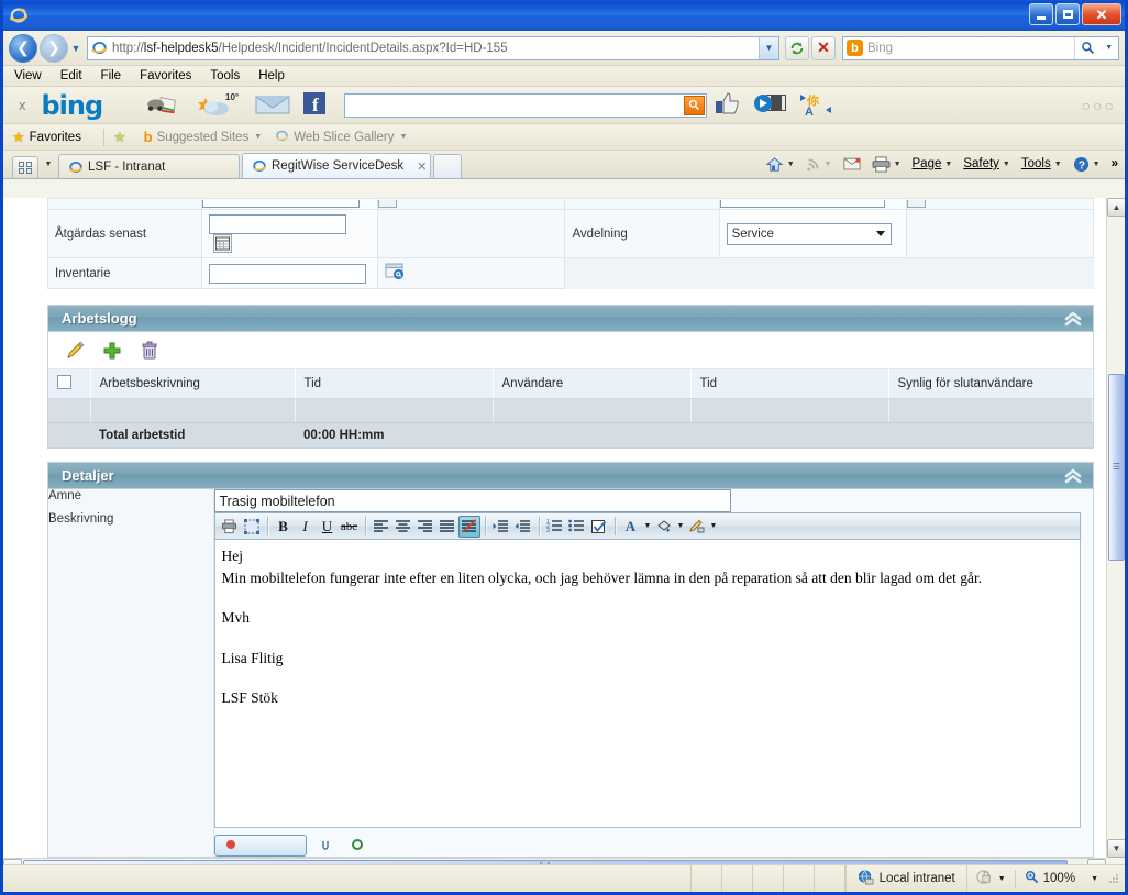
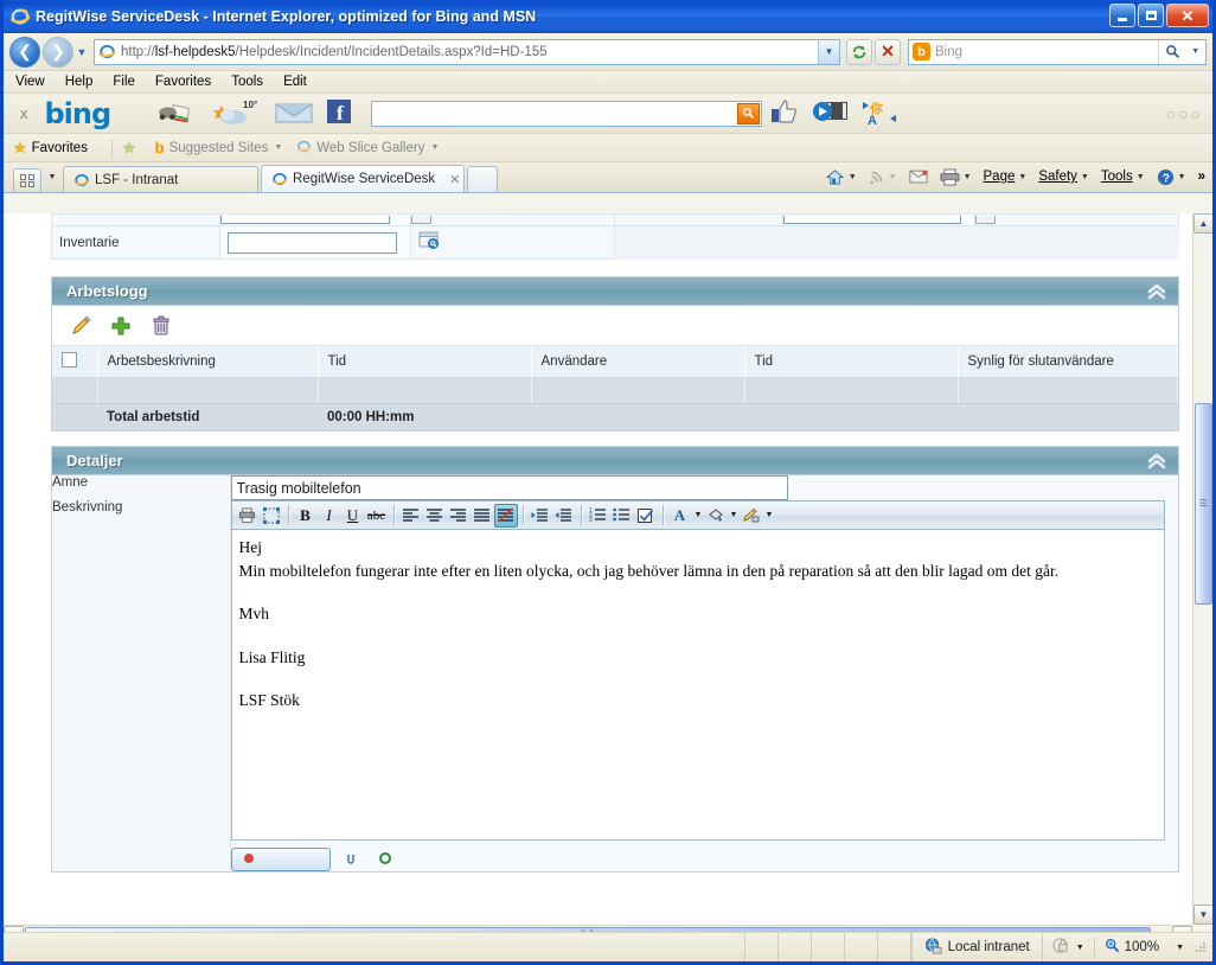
+ RegitWise ServiceDesk - Internet Explorer, optimized for Bing and MSN
  ✕
  ❮
  ❯
  ▼
  http://lsf-helpdesk5/Helpdesk/Incident/IncidentDetails.aspx?Id=HD-155
  ▼
  ✕
  b
  Bing
  View
- Edit
+ Help
  File
  Favorites
  Tools
- Help
+ Edit
  x
  bing
  10°
  f
  你
  A
  ○○○
  ★
  Favorites
  ★
  b
  Suggested Sites
  Web Slice Gallery
  LSF - Intranat
  RegitWise ServiceDesk
  ✕
  Page
  Safety
  Tools
  ?
  »
- Åtgärdas senast			Avdelning	Service
  Inventarie
  Arbetslogg
  	Arbetsbeskrivning	Tid	Användare	Tid	Synlig för slutanvändare
  	Total arbetstid	00:00 HH:mm
  Detaljer
  Ämne	Trasig mobiltelefon
  Beskrivning	B I U abc A Hej Min mobiltelefon fungerar inte efter en liten olycka, och jag behöver lämna in den på reparation så att den blir lagad om det går. Mvh Lisa Flitig LSF Stök
  ▲
  ☰
  ▼
  Local intranet
  100%
